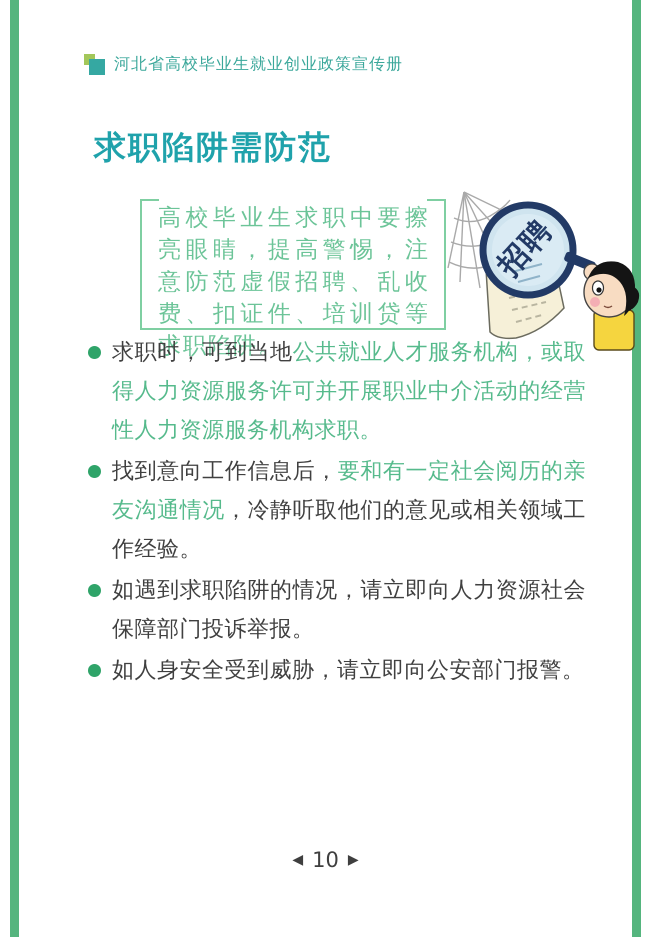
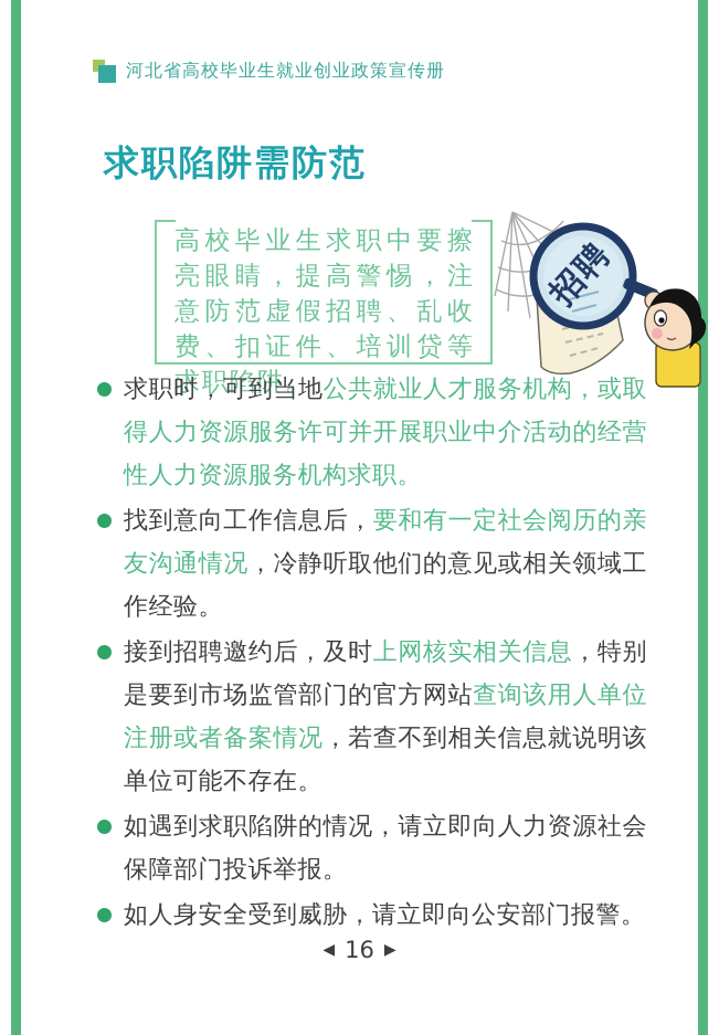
  河北省高校毕业生就业创业政策宣传册
  求职陷阱需防范
  高校毕业生求职中要擦亮眼睛，提高警惕，注意防范虚假招聘、乱收费、扣证件、培训贷等求职陷阱。
  求职时，可到当地公共就业人才服务机构，或取得人力资源服务许可并开展职业中介活动的经营性人力资源服务机构求职。
  找到意向工作信息后，要和有一定社会阅历的亲友沟通情况，冷静听取他们的意见或相关领域工作经验。
+ 接到招聘邀约后，及时上网核实相关信息，特别是要到市场监管部门的官方网站查询该用人单位注册或者备案情况，若查不到相关信息就说明该单位可能不存在。
  如遇到求职陷阱的情况，请立即向人力资源社会保障部门投诉举报。
  如人身安全受到威胁，请立即向公安部门报警。
  ◀
- 10
+ 16
  ▶
